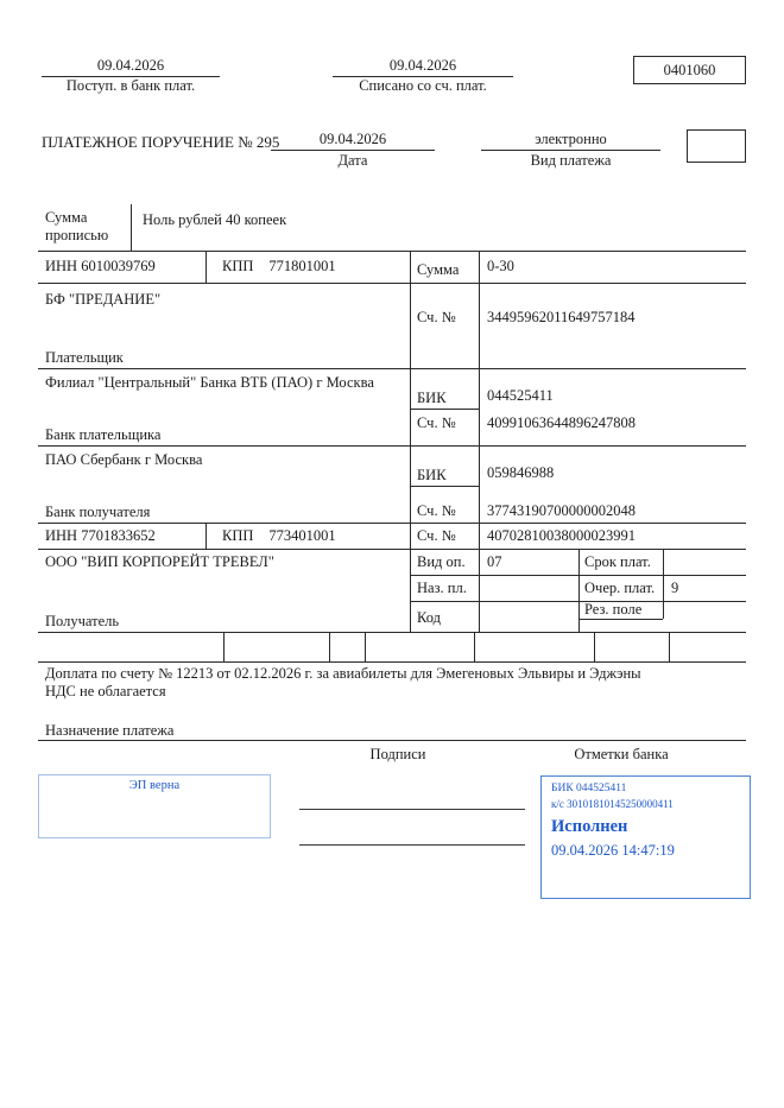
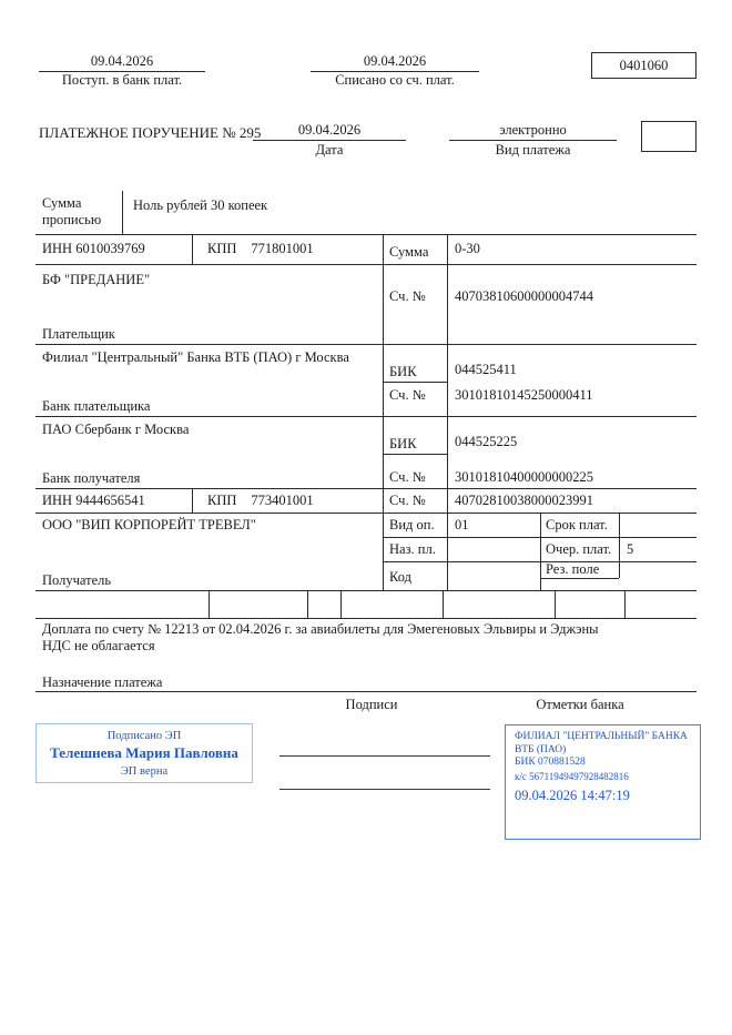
  09.04.2026
  Поступ. в банк плат.
  09.04.2026
  Списано со сч. плат.
  0401060
  ПЛАТЕЖНОЕ ПОРУЧЕНИЕ № 295
  09.04.2026
  Дата
  электронно
  Вид платежа
  Сумма прописью
- Ноль рублей 40 копеек
+ Ноль рублей 30 копеек
  ИНН 6010039769
  КПП 771801001
  Сумма
  0-30
  БФ "ПРЕДАНИЕ"
  Плательщик
  Сч. №
- 34495962011649757184
+ 40703810600000004744
  Филиал "Центральный" Банка ВТБ (ПАО) г Москва
  БИК
  044525411
  Сч. №
- 40991063644896247808
+ 30101810145250000411
  Банк плательщика
  ПАО Сбербанк г Москва
  БИК
- 059846988
+ 044525225
  Сч. №
- 37743190700000002048
+ 30101810400000000225
  Банк получателя
- ИНН 7701833652
+ ИНН 9444656541
  КПП 773401001
  Сч. №
  40702810038000023991
  ООО "ВИП КОРПОРЕЙТ ТРЕВЕЛ"
  Вид оп.
- 07
+ 01
  Срок плат.
  Наз. пл.
  Очер. плат.
- 9
+ 5
  Код
  Рез. поле
  Получатель
- Доплата по счету № 12213 от 02.12.2026 г. за авиабилеты для Эмегеновых Эльвиры и Эджэны
+ Доплата по счету № 12213 от 02.04.2026 г. за авиабилеты для Эмегеновых Эльвиры и Эджэны
  НДС не облагается
  Назначение платежа
  Подписи
  Отметки банка
+ Подписано ЭП
+ Телешнева Мария Павловна
  ЭП верна
+ ФИЛИАЛ "ЦЕНТРАЛЬНЫЙ" БАНКА ВТБ (ПАО)
- БИК 044525411
+ БИК 070881528
- к/с 30101810145250000411
+ к/с 56711949497928482816
- Исполнен
  09.04.2026 14:47:19
